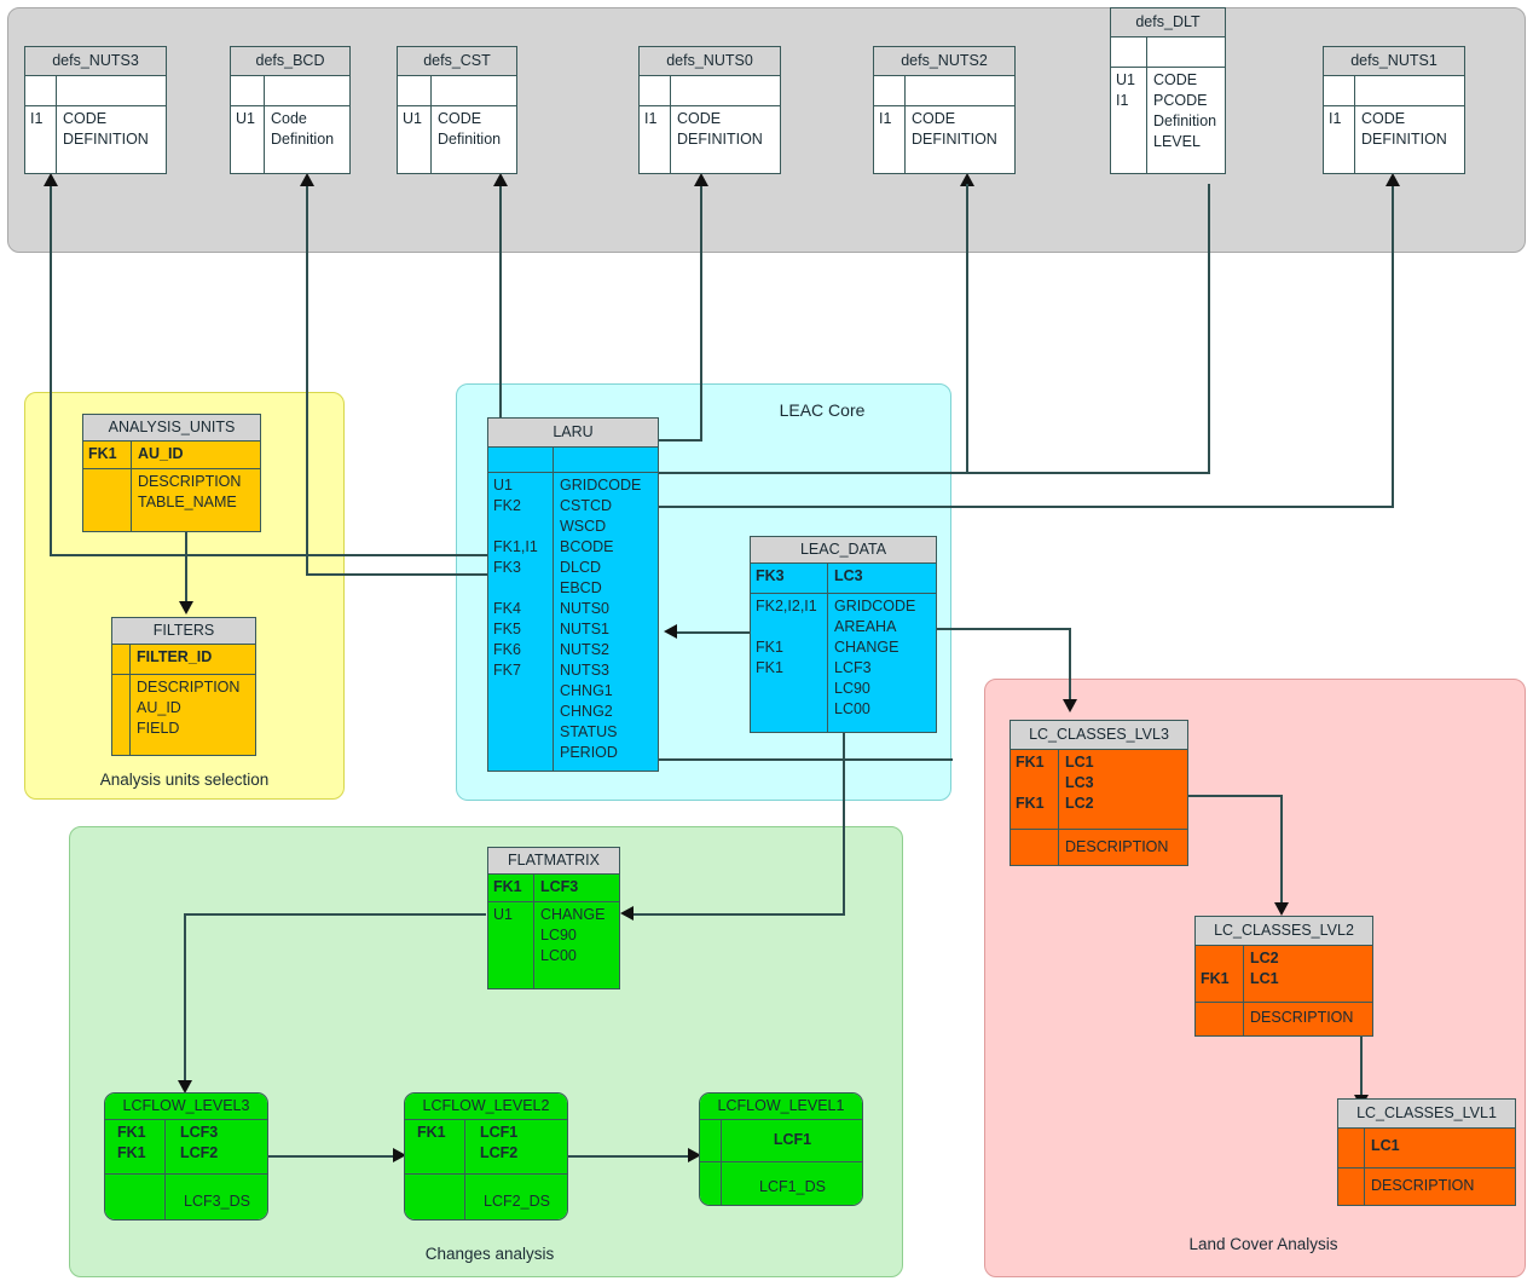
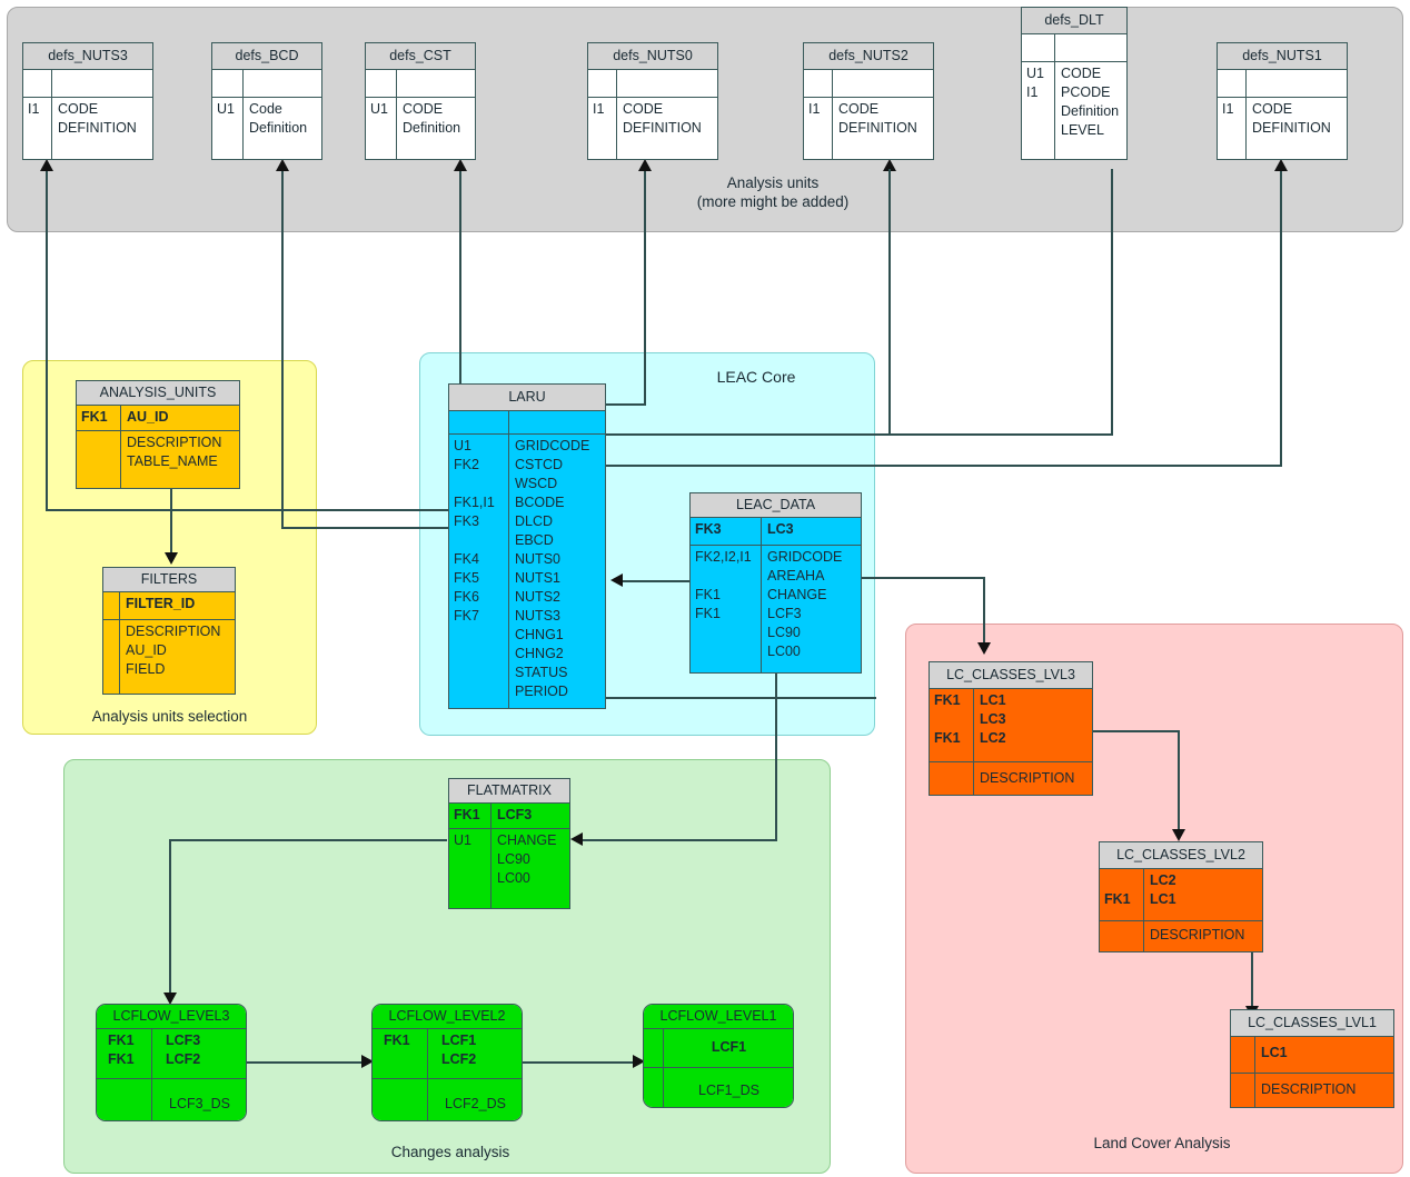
+ Analysis units
+ (more might be added)
  Analysis units selection
  LEAC Core
  Changes analysis
  Land Cover Analysis
  defs_NUTS3
  I1
  CODE
  DEFINITION
  defs_BCD
  U1
  Code
  Definition
  defs_CST
  U1
  CODE
  Definition
  defs_NUTS0
  I1
  CODE
  DEFINITION
  defs_NUTS2
  I1
  CODE
  DEFINITION
  defs_DLT
  U1
  I1
  CODE
  PCODE
  Definition
  LEVEL
  defs_NUTS1
  I1
  CODE
  DEFINITION
  ANALYSIS_UNITS
  FK1
  AU_ID
  DESCRIPTION
  TABLE_NAME
  FILTERS
  FILTER_ID
  DESCRIPTION
  AU_ID
  FIELD
  LARU
  U1
  FK2
  FK1,I1
  FK3
  FK4
  FK5
  FK6
  FK7
  GRIDCODE
  CSTCD
  WSCD
  BCODE
  DLCD
  EBCD
  NUTS0
  NUTS1
  NUTS2
  NUTS3
  CHNG1
  CHNG2
  STATUS
  PERIOD
  LEAC_DATA
  FK3
  LC3
  FK2,I2,I1
  FK1
  FK1
  GRIDCODE
  AREAHA
  CHANGE
  LCF3
  LC90
  LC00
  FLATMATRIX
  FK1
  LCF3
  U1
  CHANGE
  LC90
  LC00
  LCFLOW_LEVEL3
  FK1
  FK1
  LCF3
  LCF2
  LCF3_DS
  LCFLOW_LEVEL2
  FK1
  LCF1
  LCF2
  LCF2_DS
  LCFLOW_LEVEL1
  LCF1
  LCF1_DS
  LC_CLASSES_LVL3
  FK1
  FK1
  LC1
  LC3
  LC2
  DESCRIPTION
  LC_CLASSES_LVL2
  FK1
  LC2
  LC1
  DESCRIPTION
  LC_CLASSES_LVL1
  LC1
  DESCRIPTION
